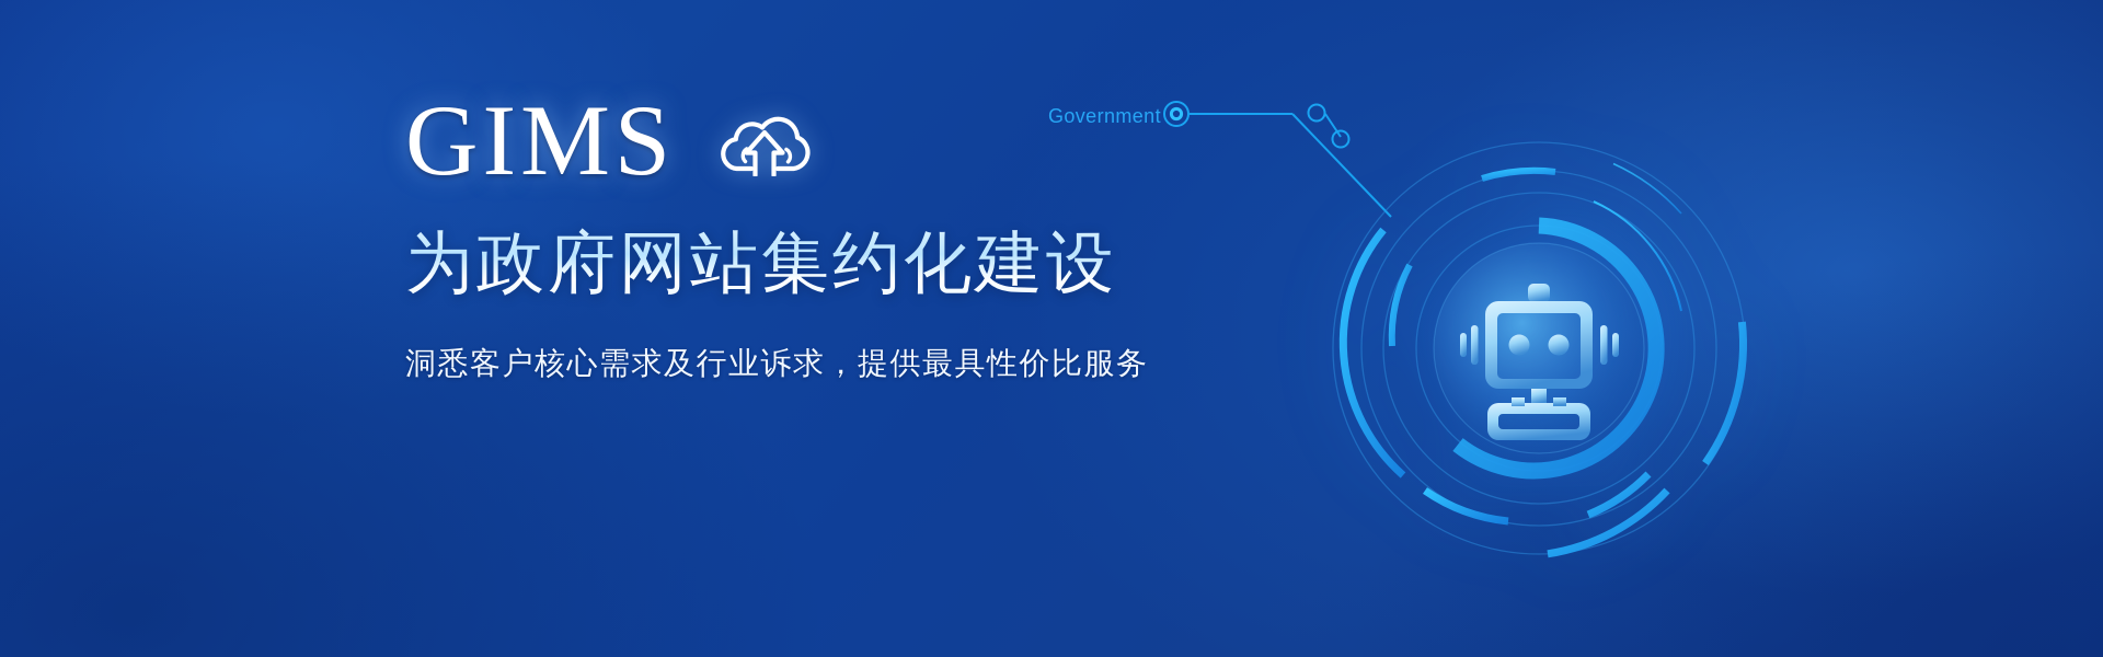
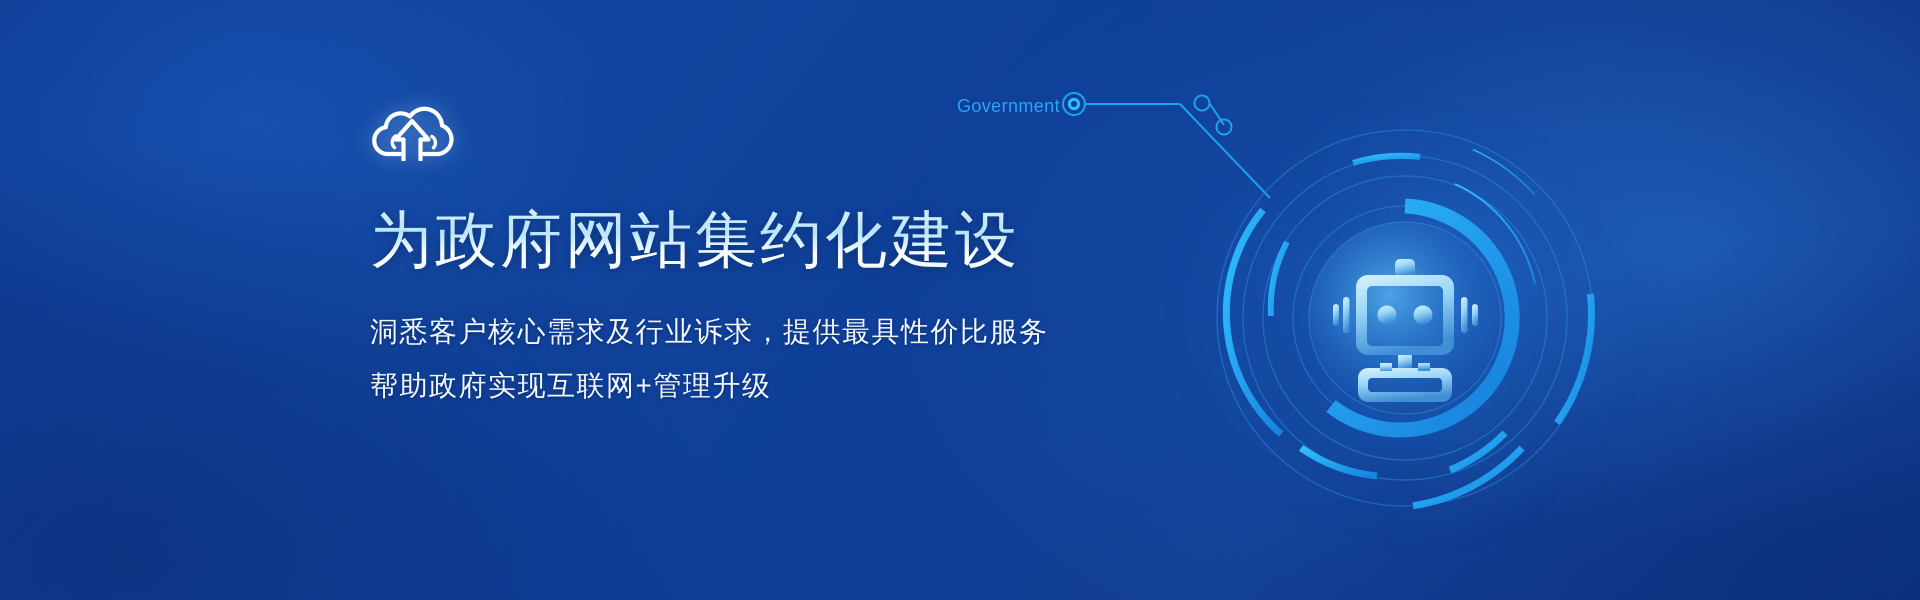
- GIMS
  为政府网站集约化建设
  洞悉客户核心需求及行业诉求，提供最具性价比服务
+ 帮助政府实现互联网+管理升级
  Government
